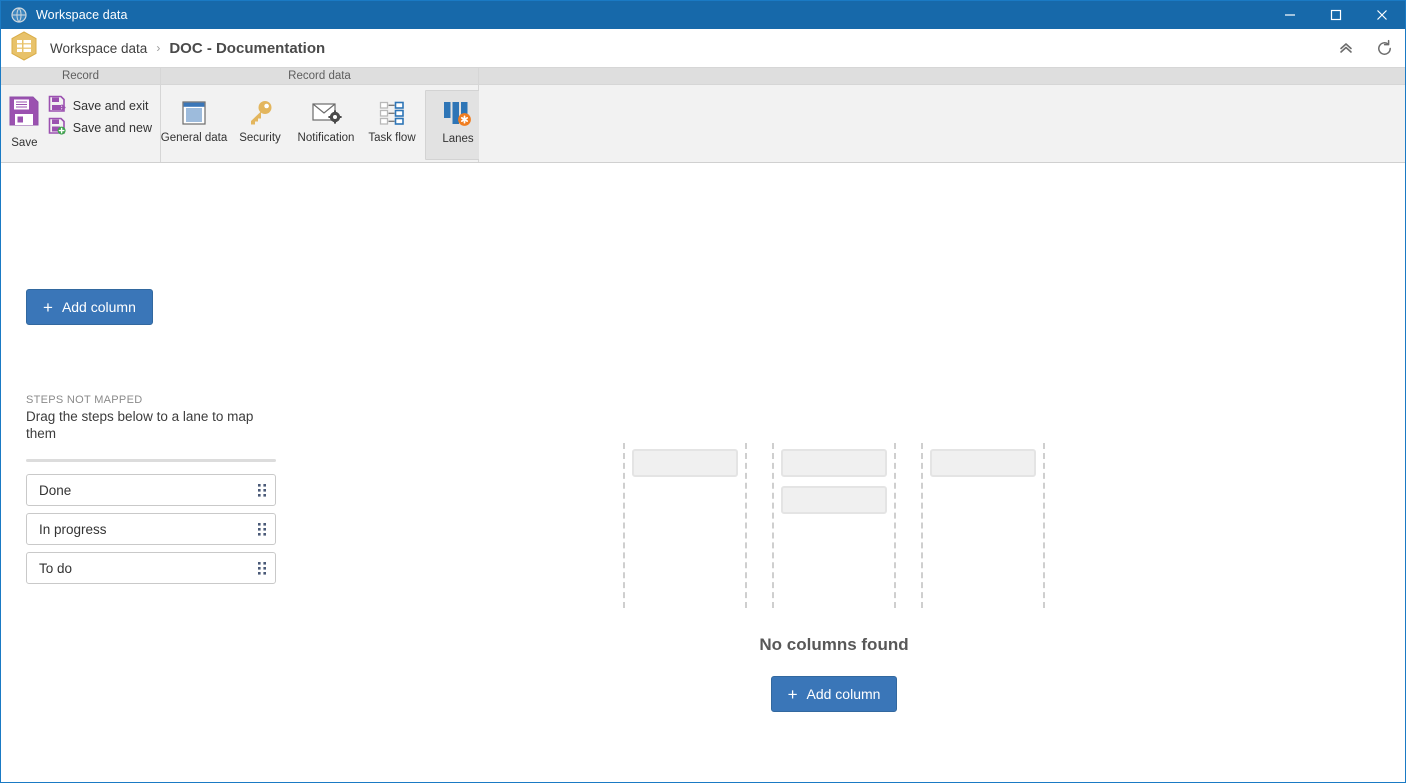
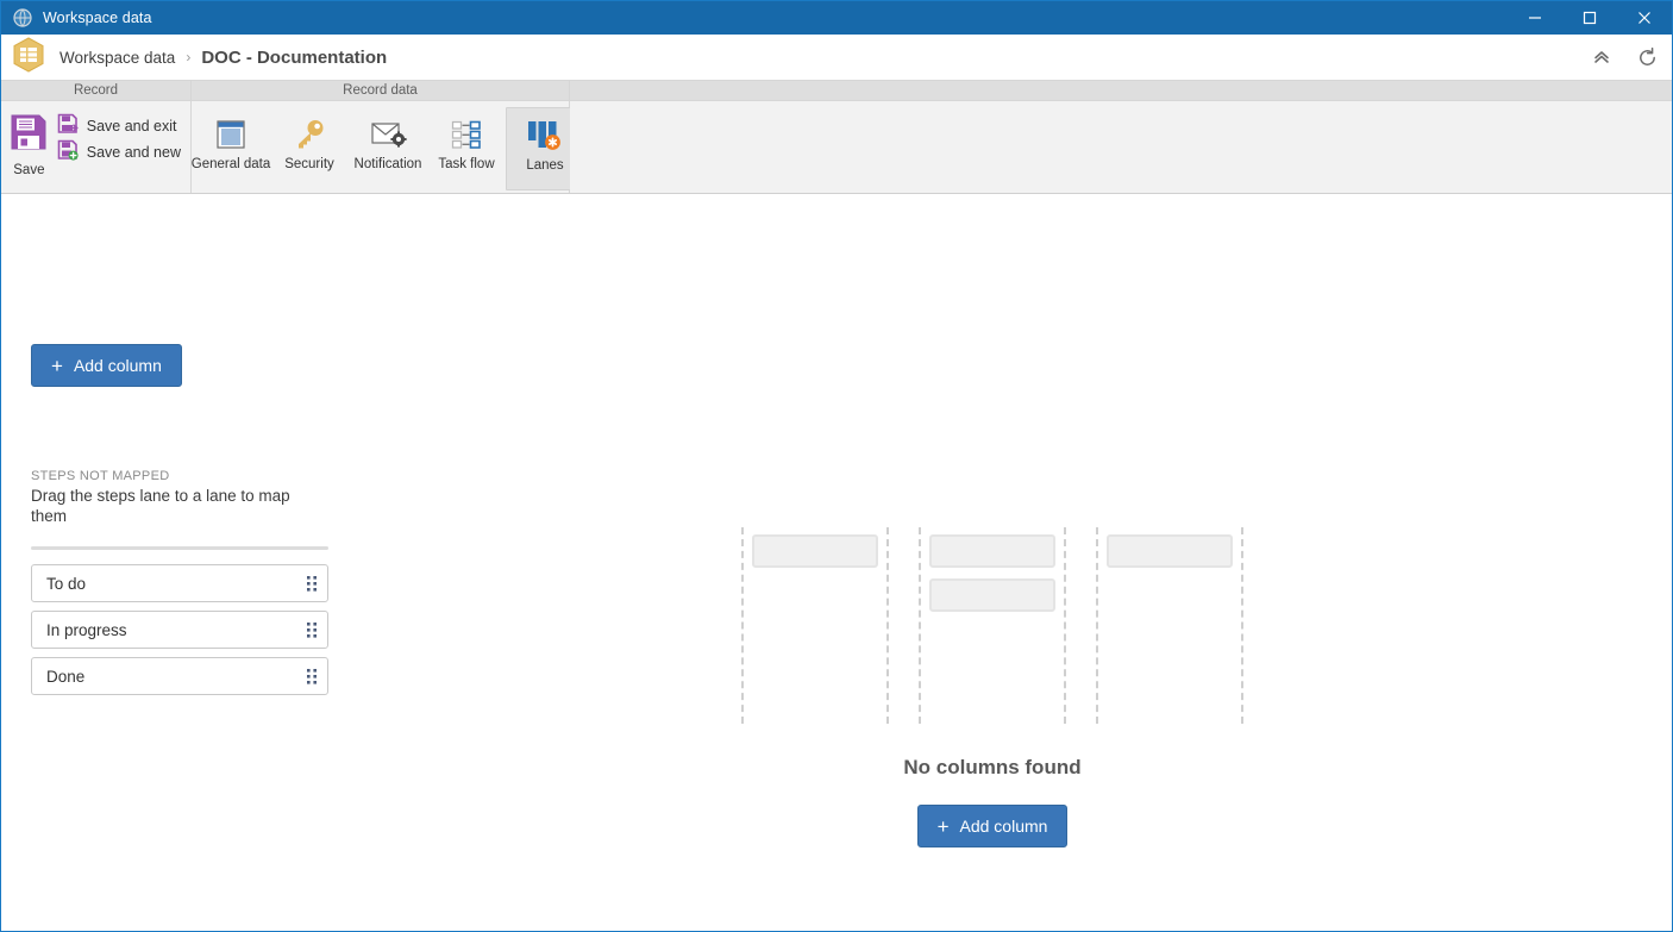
  Workspace data
  Workspace data
  ›
  DOC - Documentation
  Record
  Save
  Save and exit
  Save and new
  Record data
  General data
  Security
  Notification
  Task flow
  Lanes
  +
  Add column
  STEPS NOT MAPPED
- Drag the steps below to a lane to map them
+ Drag the steps lane to a lane to map them
- Done
+ To do
  In progress
- To do
+ Done
  No columns found
  +
  Add column
